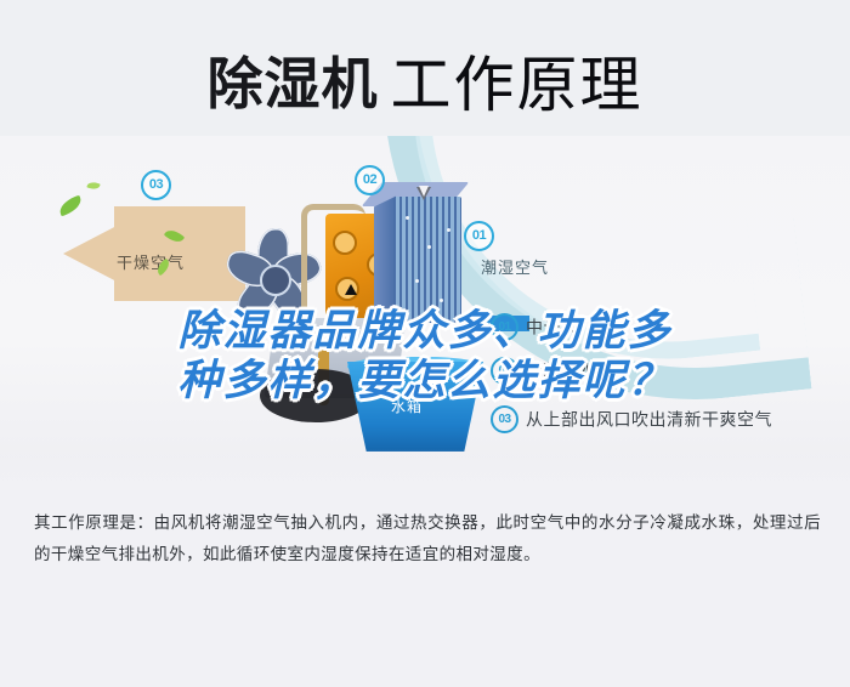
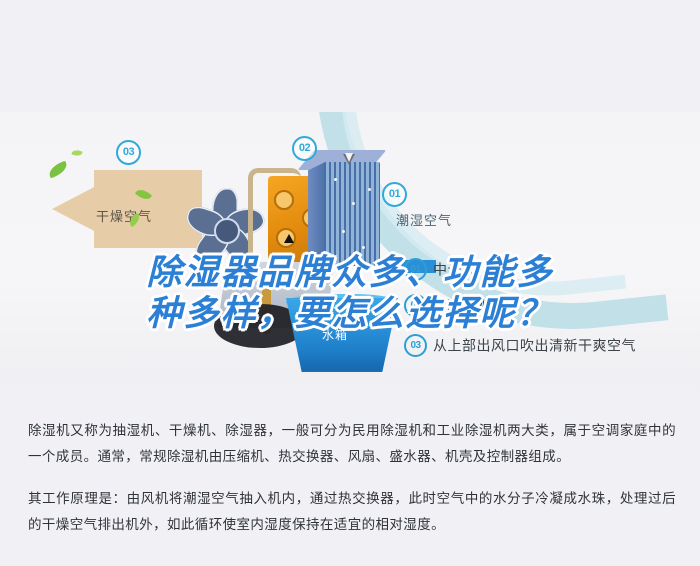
- 除湿机 工作原理
  干燥气
  压缩机
  水箱
  03
  02
  01
  潮湿空气
  01 中进风
  02 冷凝成水珠
  03 从上部出风口吹出清新干爽空气
  除湿器品牌众多、功能多
  种多样，要怎么选择呢？
+ 除湿机又称为抽湿机、干燥机、除湿器，一般可分为民用除湿机和工业除湿机两大类，属于空调家庭中的一个成员。通常，常规除湿机由压缩机、热交换器、风扇、盛水器、机壳及控制器组成。
  其工作原理是：由风机将潮湿空气抽入机内，通过热交换器，此时空气中的水分子冷凝成水珠，处理过后的干燥空气排出机外，如此循环使室内湿度保持在适宜的相对湿度。
